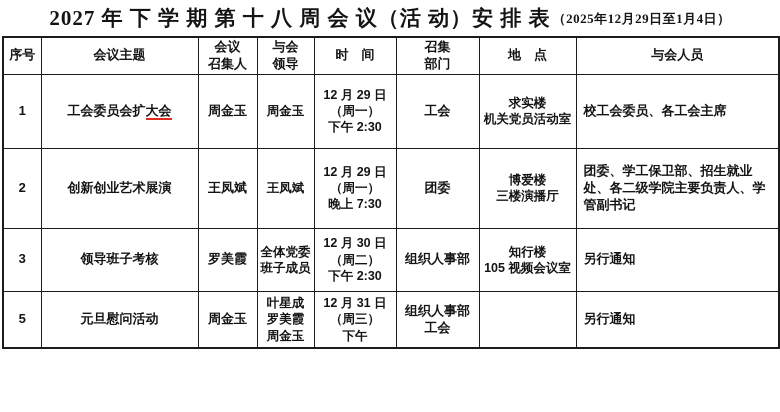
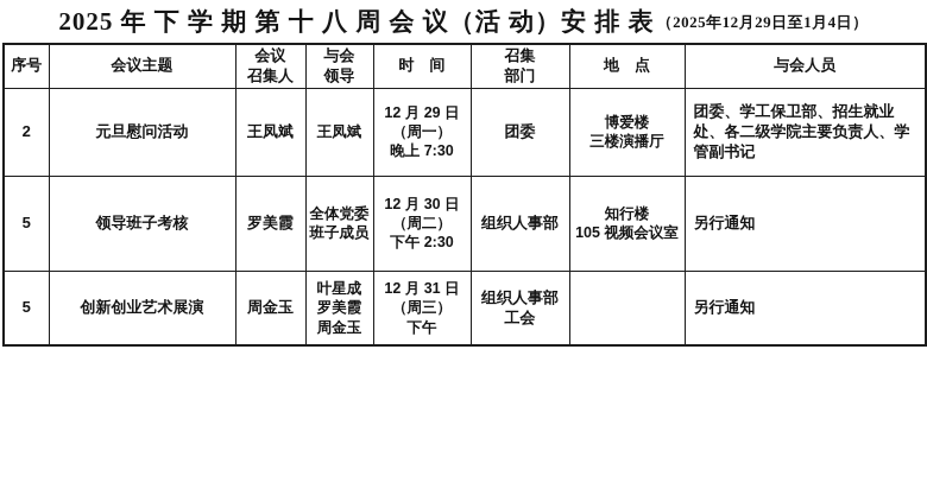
- 2027 年 下 学 期 第 十 八 周 会 议（活 动）安 排 表
+ 2025 年 下 学 期 第 十 八 周 会 议（活 动）安 排 表
  （2025年12月29日至1月4日）
  序号	会议主题	会议召集人	与会领导	时 间	召集部门	地 点	与会人员
- 1	工会委员会扩大会	周金玉	周金玉	12 月 29 日（周一）下午 2:30	工会	求实楼机关党员活动室	校工会委员、各工会主席
- 2	创新创业艺术展演	王凤斌	王凤斌	12 月 29 日（周一）晚上 7:30	团委	博爱楼三楼演播厅	团委、学工保卫部、招生就业处、各二级学院主要负责人、学管副书记
+ 2	元旦慰问活动	王凤斌	王凤斌	12 月 29 日（周一）晚上 7:30	团委	博爱楼三楼演播厅	团委、学工保卫部、招生就业处、各二级学院主要负责人、学管副书记
- 3	领导班子考核	罗美霞	全体党委班子成员	12 月 30 日（周二）下午 2:30	组织人事部	知行楼105 视频会议室	另行通知
+ 5	领导班子考核	罗美霞	全体党委班子成员	12 月 30 日（周二）下午 2:30	组织人事部	知行楼105 视频会议室	另行通知
- 5	元旦慰问活动	周金玉	叶星成罗美霞周金玉	12 月 31 日（周三）下午	组织人事部工会		另行通知
+ 5	创新创业艺术展演	周金玉	叶星成罗美霞周金玉	12 月 31 日（周三）下午	组织人事部工会		另行通知
